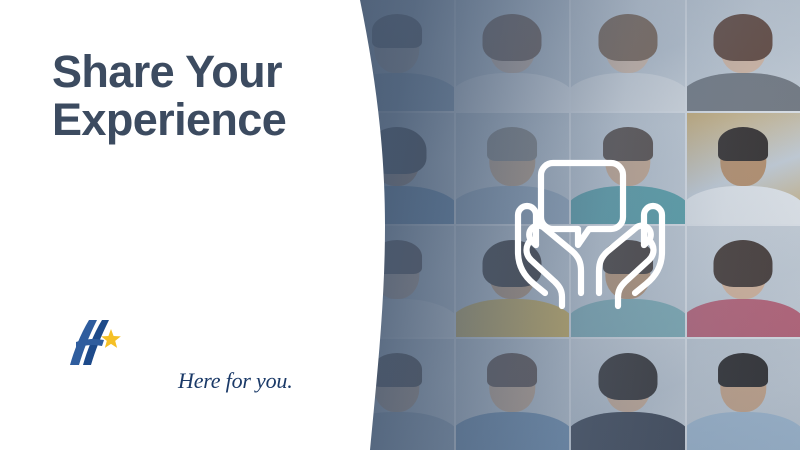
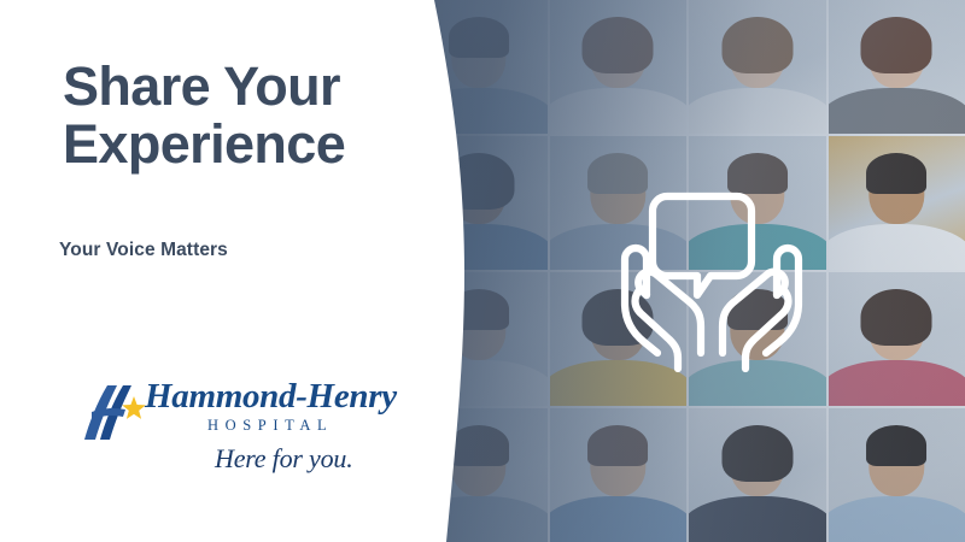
  Share Your Experience
+ Your Voice Matters
+ Hammond-Henry
+ HOSPITAL
  Here for you.
